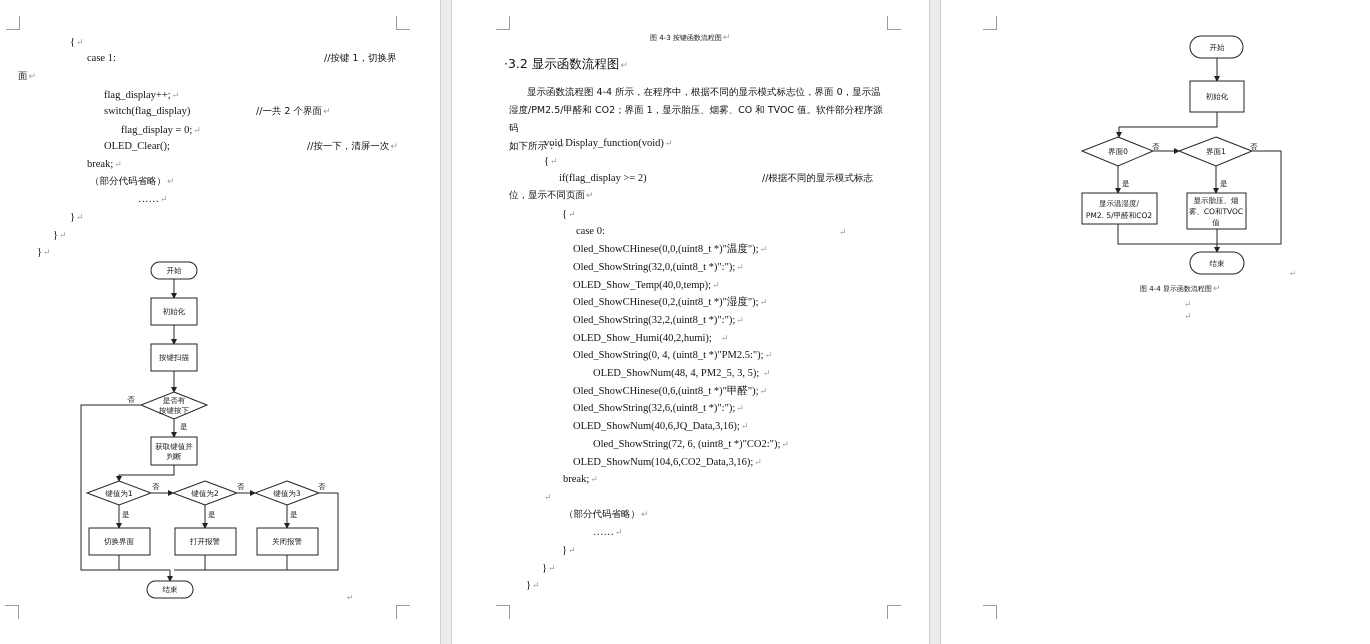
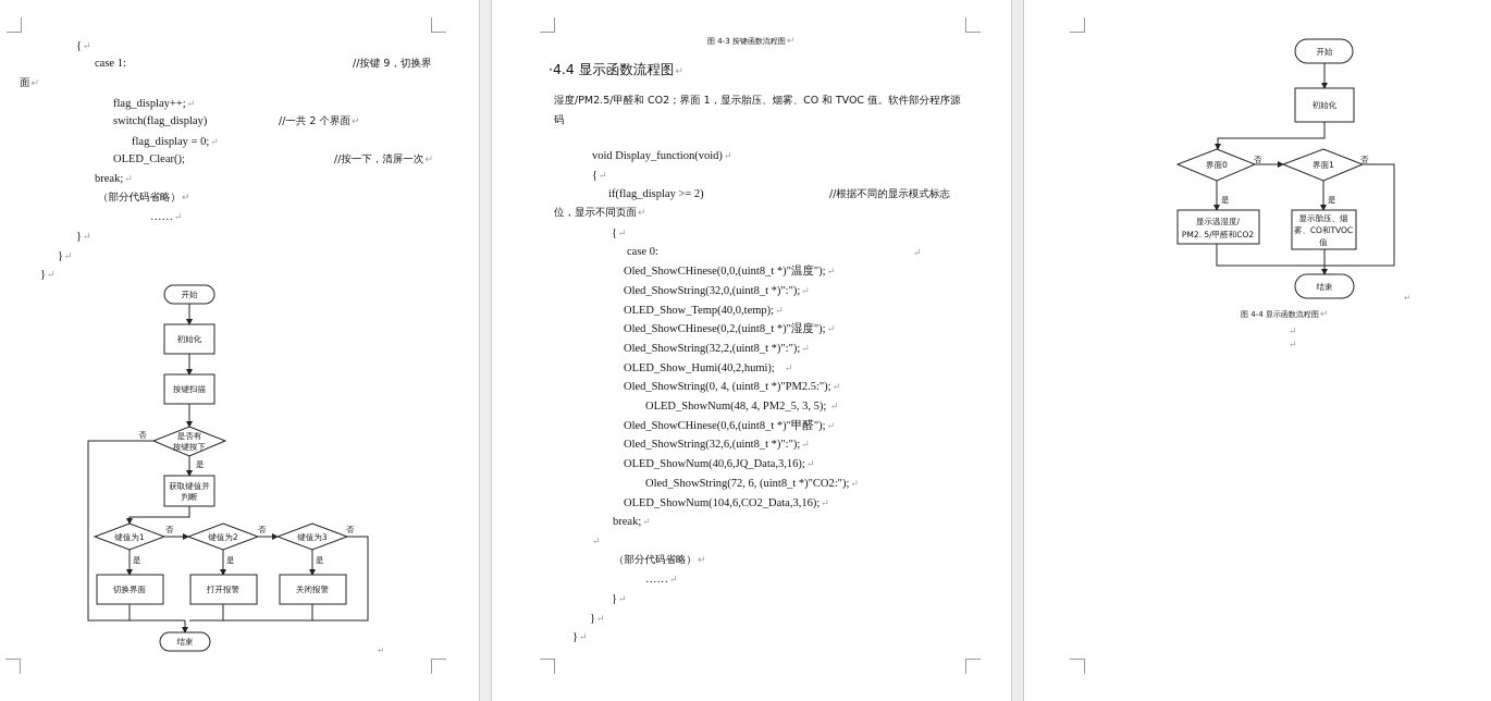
  {↵
  case 1:
- //按键 1，切换界
+ //按键 9，切换界
  面↵
  flag_display++;↵
  switch(flag_display)
  //一共 2 个界面↵
  flag_display = 0;↵
  OLED_Clear();
  //按一下，清屏一次↵
  break;↵
  （部分代码省略）↵
  ……↵
  }↵
  }↵
  }↵
  开始
  初始化
  按键扫描
  是否有
  按键按下
  否
  是
  获取键值并
  判断
  键值为1
  键值为2
  键值为3
  否
  否
  否
  是
  是
  是
  切换界面
  打开报警
  关闭报警
  结束
  ↵
  图 4-3 按键函数流程图 ↵
- ·3.2 显示函数流程图↵
+ ·4.4 显示函数流程图↵
- 显示函数流程图 4-4 所示，在程序中，根据不同的显示模式标志位，界面 0，显示温
  湿度/PM2.5/甲醛和 CO2；界面 1，显示胎压、烟雾、CO 和 TVOC 值。软件部分程序源码
- 如下所示：↵
  void Display_function(void)↵
  {↵
  if(flag_display >= 2)
  //根据不同的显示模式标志
  位，显示不同页面↵
  {↵
  case 0:
  ↵
  Oled_ShowCHinese(0,0,(uint8_t *)"温度");↵
  Oled_ShowString(32,0,(uint8_t *)":");↵
  OLED_Show_Temp(40,0,temp);↵
  Oled_ShowCHinese(0,2,(uint8_t *)"湿度");↵
  Oled_ShowString(32,2,(uint8_t *)":");↵
  OLED_Show_Humi(40,2,humi); ↵
  Oled_ShowString(0, 4, (uint8_t *)"PM2.5:");↵
  OLED_ShowNum(48, 4, PM2_5, 3, 5); ↵
  Oled_ShowCHinese(0,6,(uint8_t *)"甲醛");↵
  Oled_ShowString(32,6,(uint8_t *)":");↵
  OLED_ShowNum(40,6,JQ_Data,3,16);↵
  Oled_ShowString(72, 6, (uint8_t *)"CO2:");↵
  OLED_ShowNum(104,6,CO2_Data,3,16);↵
  break;↵
  ↵
  （部分代码省略）↵
  ……↵
  }↵
  }↵
  }↵
  开始
  初始化
  界面0
  界面1
  否
  否
  是
  是
  显示温湿度/
  PM2. 5/甲醛和CO2
  显示胎压、烟
  雾、CO和TVOC
  值
  结束
  ↵
  图 4-4 显示函数流程图 ↵
  ↵
  ↵
